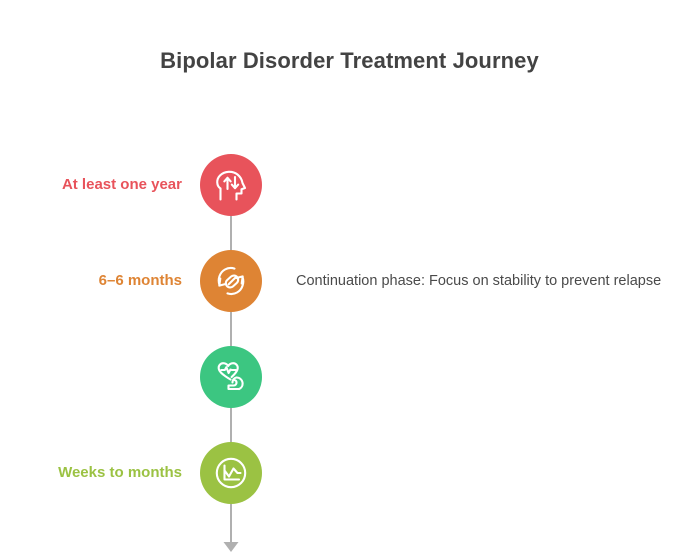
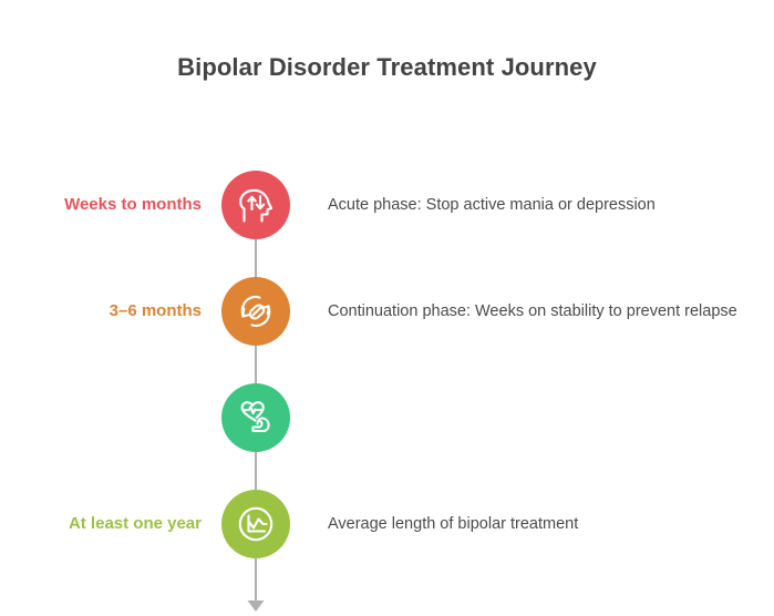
  Bipolar Disorder Treatment Journey
- At least one year
+ Weeks to months
+ Acute phase: Stop active mania or depression
- 6–6 months
+ 3–6 months
- Continuation phase: Focus on stability to prevent relapse
+ Continuation phase: Weeks on stability to prevent relapse
- Weeks to months
+ At least one year
+ Average length of bipolar treatment
